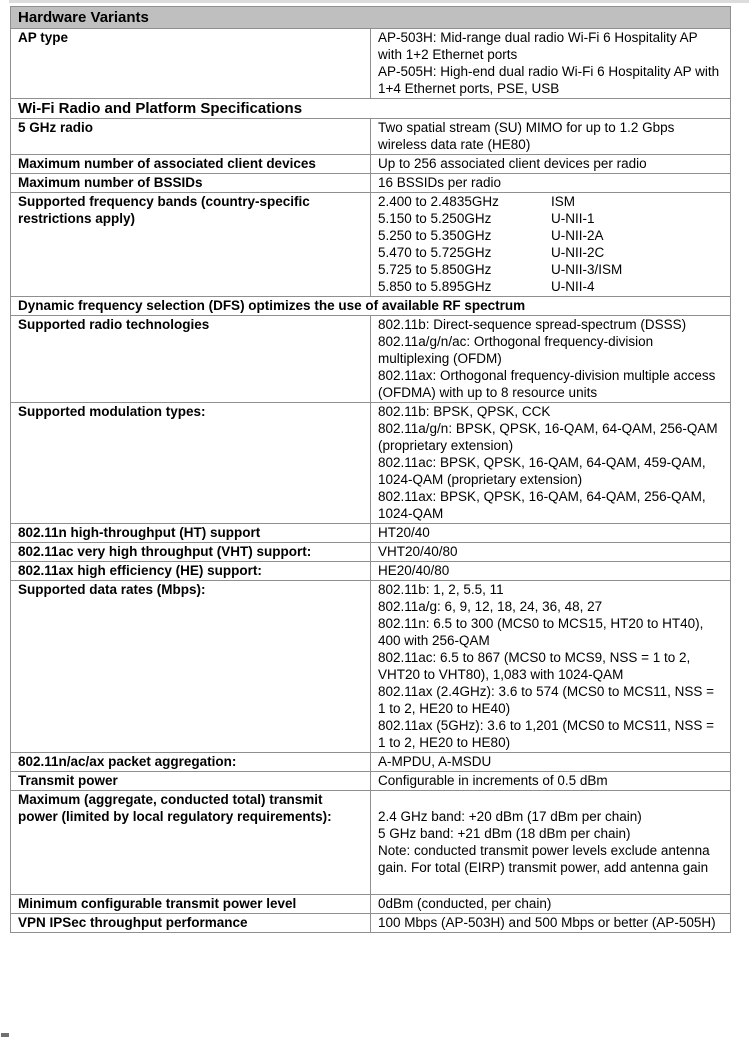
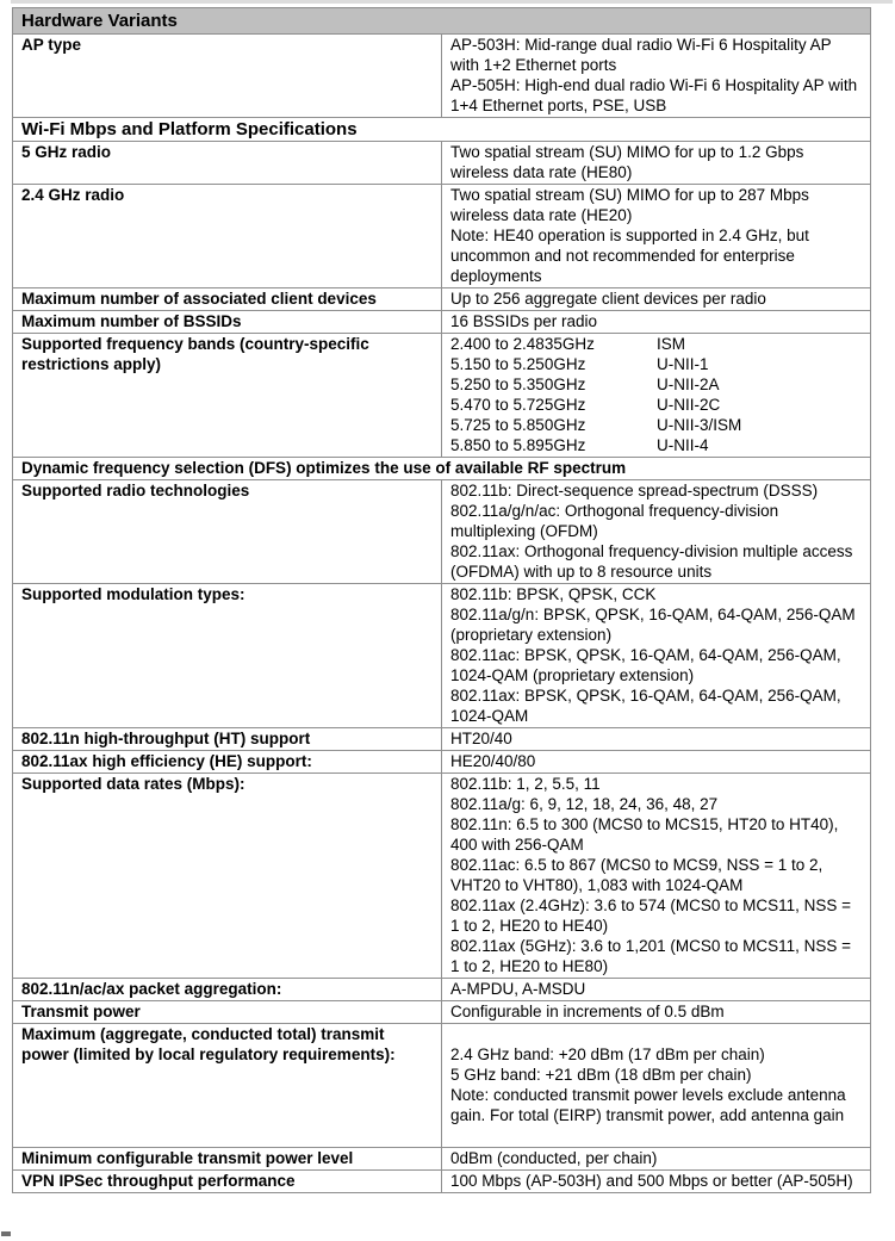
  Hardware Variants
  AP type	AP-503H: Mid-range dual radio Wi-Fi 6 Hospitality AP with 1+2 Ethernet ports AP-505H: High-end dual radio Wi-Fi 6 Hospitality AP with 1+4 Ethernet ports, PSE, USB
- Wi-Fi Radio and Platform Specifications
+ Wi-Fi Mbps and Platform Specifications
  5 GHz radio	Two spatial stream (SU) MIMO for up to 1.2 Gbps wireless data rate (HE80)
+ 2.4 GHz radio	Two spatial stream (SU) MIMO for up to 287 Mbps wireless data rate (HE20) Note: HE40 operation is supported in 2.4 GHz, but uncommon and not recommended for enterprise deployments
- Maximum number of associated client devices	Up to 256 associated client devices per radio
+ Maximum number of associated client devices	Up to 256 aggregate client devices per radio
  Maximum number of BSSIDs	16 BSSIDs per radio
  Supported frequency bands (country-specific restrictions apply)	2.400 to 2.4835GHz ISM5.150 to 5.250GHz U-NII-15.250 to 5.350GHz U-NII-2A5.470 to 5.725GHz U-NII-2C5.725 to 5.850GHz U-NII-3/ISM5.850 to 5.895GHz U-NII-4
  Dynamic frequency selection (DFS) optimizes the use of available RF spectrum
  Supported radio technologies	802.11b: Direct-sequence spread-spectrum (DSSS) 802.11a/g/n/ac: Orthogonal frequency-division multiplexing (OFDM) 802.11ax: Orthogonal frequency-division multiple access (OFDMA) with up to 8 resource units
- Supported modulation types:	802.11b: BPSK, QPSK, CCK 802.11a/g/n: BPSK, QPSK, 16-QAM, 64-QAM, 256-QAM (proprietary extension) 802.11ac: BPSK, QPSK, 16-QAM, 64-QAM, 459-QAM, 1024-QAM (proprietary extension) 802.11ax: BPSK, QPSK, 16-QAM, 64-QAM, 256-QAM, 1024-QAM
+ Supported modulation types:	802.11b: BPSK, QPSK, CCK 802.11a/g/n: BPSK, QPSK, 16-QAM, 64-QAM, 256-QAM (proprietary extension) 802.11ac: BPSK, QPSK, 16-QAM, 64-QAM, 256-QAM, 1024-QAM (proprietary extension) 802.11ax: BPSK, QPSK, 16-QAM, 64-QAM, 256-QAM, 1024-QAM
  802.11n high-throughput (HT) support	HT20/40
- 802.11ac very high throughput (VHT) support:	VHT20/40/80
  802.11ax high efficiency (HE) support:	HE20/40/80
  Supported data rates (Mbps):	802.11b: 1, 2, 5.5, 11 802.11a/g: 6, 9, 12, 18, 24, 36, 48, 27 802.11n: 6.5 to 300 (MCS0 to MCS15, HT20 to HT40), 400 with 256-QAM 802.11ac: 6.5 to 867 (MCS0 to MCS9, NSS = 1 to 2, VHT20 to VHT80), 1,083 with 1024-QAM 802.11ax (2.4GHz): 3.6 to 574 (MCS0 to MCS11, NSS = 1 to 2, HE20 to HE40) 802.11ax (5GHz): 3.6 to 1,201 (MCS0 to MCS11, NSS = 1 to 2, HE20 to HE80)
  802.11n/ac/ax packet aggregation:	A-MPDU, A-MSDU
  Transmit power	Configurable in increments of 0.5 dBm
  Maximum (aggregate, conducted total) transmit power (limited by local regulatory requirements):	2.4 GHz band: +20 dBm (17 dBm per chain) 5 GHz band: +21 dBm (18 dBm per chain) Note: conducted transmit power levels exclude antenna gain. For total (EIRP) transmit power, add antenna gain
  Minimum configurable transmit power level	0dBm (conducted, per chain)
  VPN IPSec throughput performance	100 Mbps (AP-503H) and 500 Mbps or better (AP-505H)
